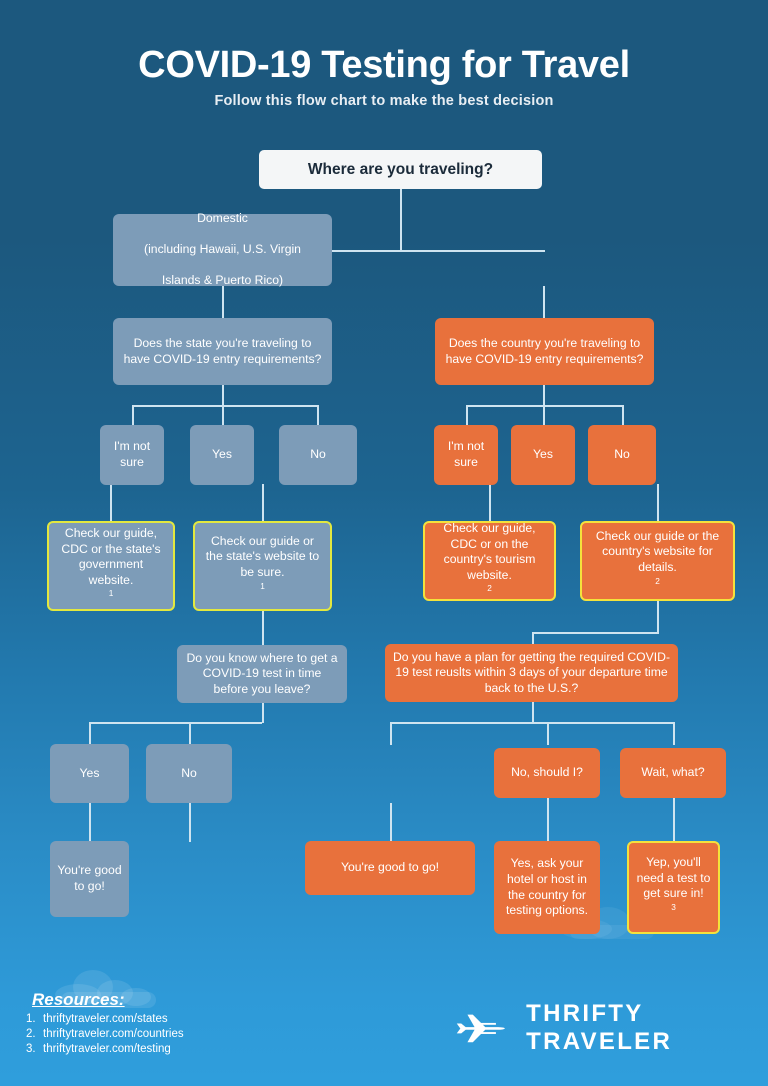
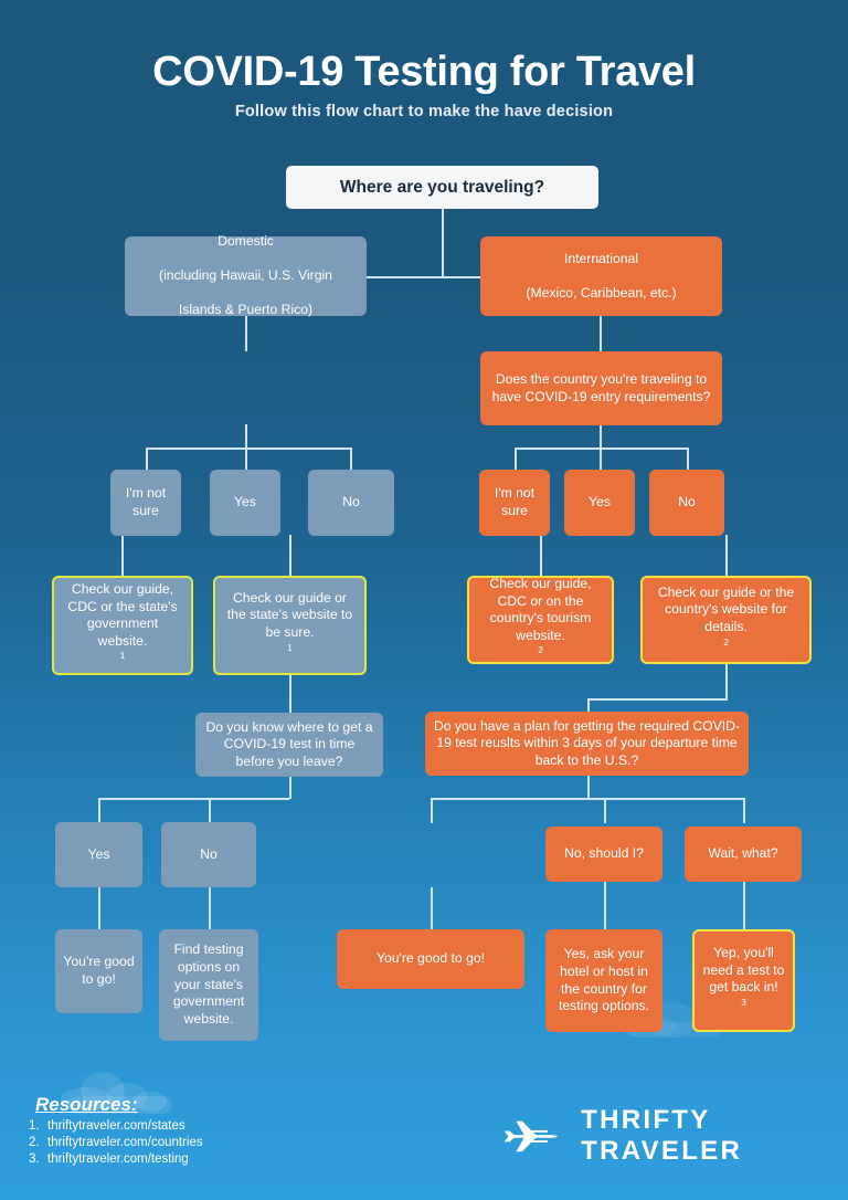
  COVID-19 Testing for Travel
- Follow this flow chart to make the best decision
+ Follow this flow chart to make the have decision
  Where are you traveling?
  Domestic
  (including Hawaii, U.S. Virgin
  Islands & Puerto Rico)
- Does the state you're traveling to have COVID-19 entry requirements?
  I'm not sure
  Yes
  No
  Check our guide, CDC or the state's government website.
  1
  Check our guide or the state's website to be sure.
  1
  Do you know where to get a COVID-19 test in time before you leave?
  Yes
  No
  You're good to go!
+ Find testing options on your state's government website.
+ International
+ (Mexico, Caribbean, etc.)
  Does the country you're traveling to have COVID-19 entry requirements?
  I'm not sure
  Yes
  No
  Check our guide, CDC or on the country's tourism website.
  2
  Check our guide or the country's website for details.
  2
  Do you have a plan for getting the required COVID-19 test reuslts within 3 days of your departure time back to the U.S.?
  No, should I?
  Wait, what?
  You're good to go!
  Yes, ask your hotel or host in the country for testing options.
- Yep, you'll need a test to get sure in!
+ Yep, you'll need a test to get back in!
  3
  Resources:
  1. thriftytraveler.com/states
  2. thriftytraveler.com/countries
  3. thriftytraveler.com/testing
  THRIFTY TRAVELER
